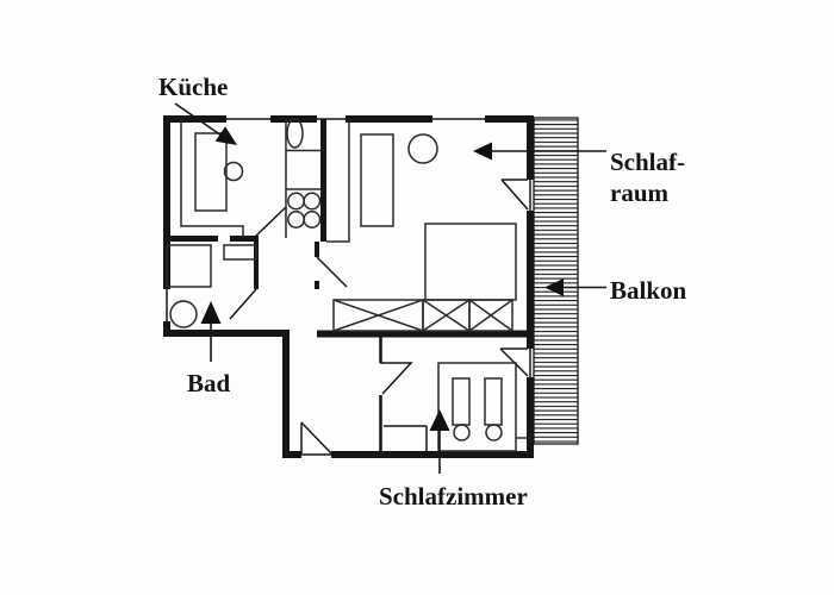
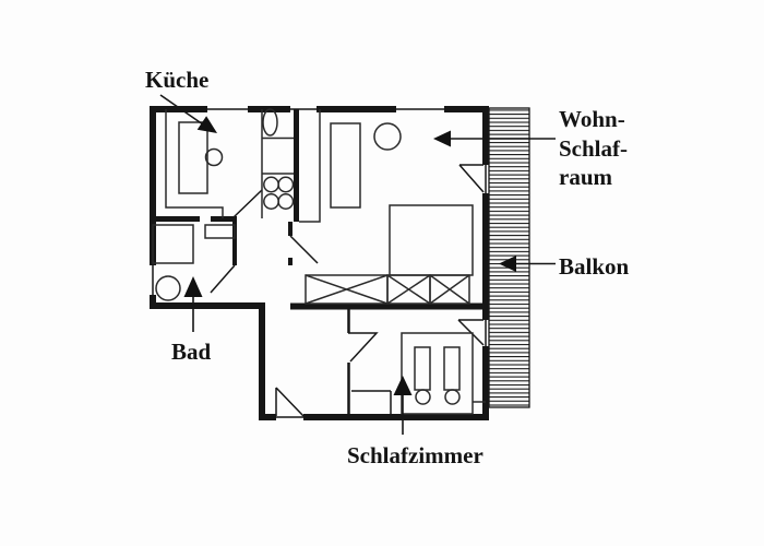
  Küche
+ Wohn-
  Schlaf-
  raum
  Balkon
  Bad
  Schlafzimmer
